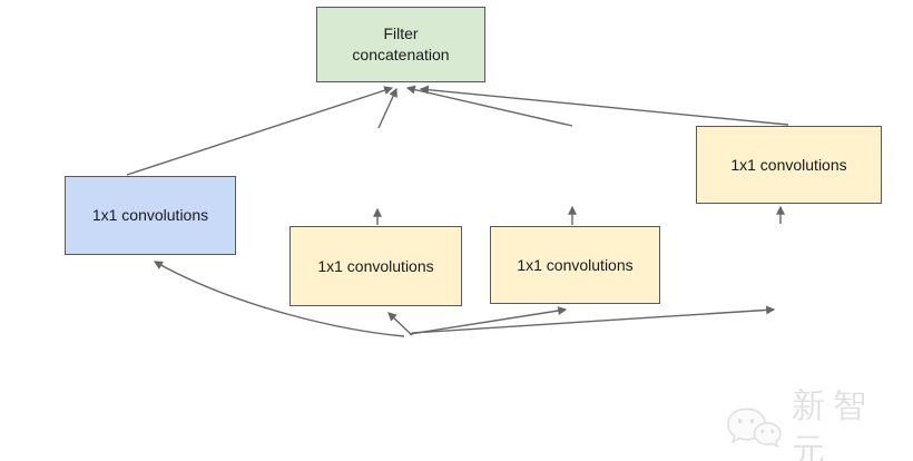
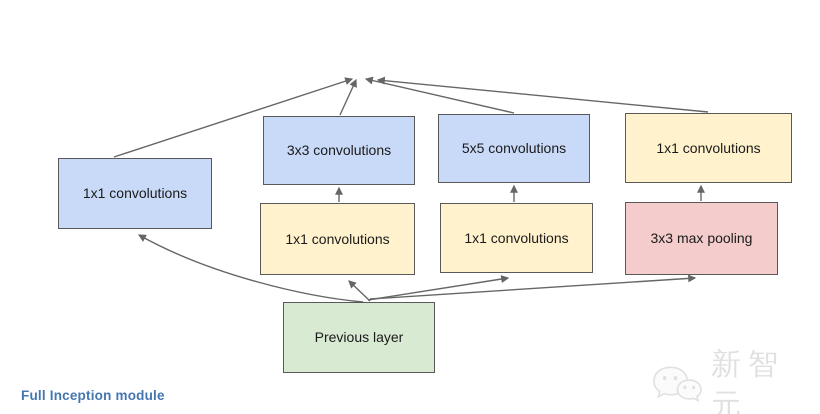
- Filter concatenation
  1x1 convolutions
+ 3x3 convolutions
+ 5x5 convolutions
  1x1 convolutions
  1x1 convolutions
  1x1 convolutions
+ 3x3 max pooling
+ Previous layer
+ Full Inception module
  新智元
